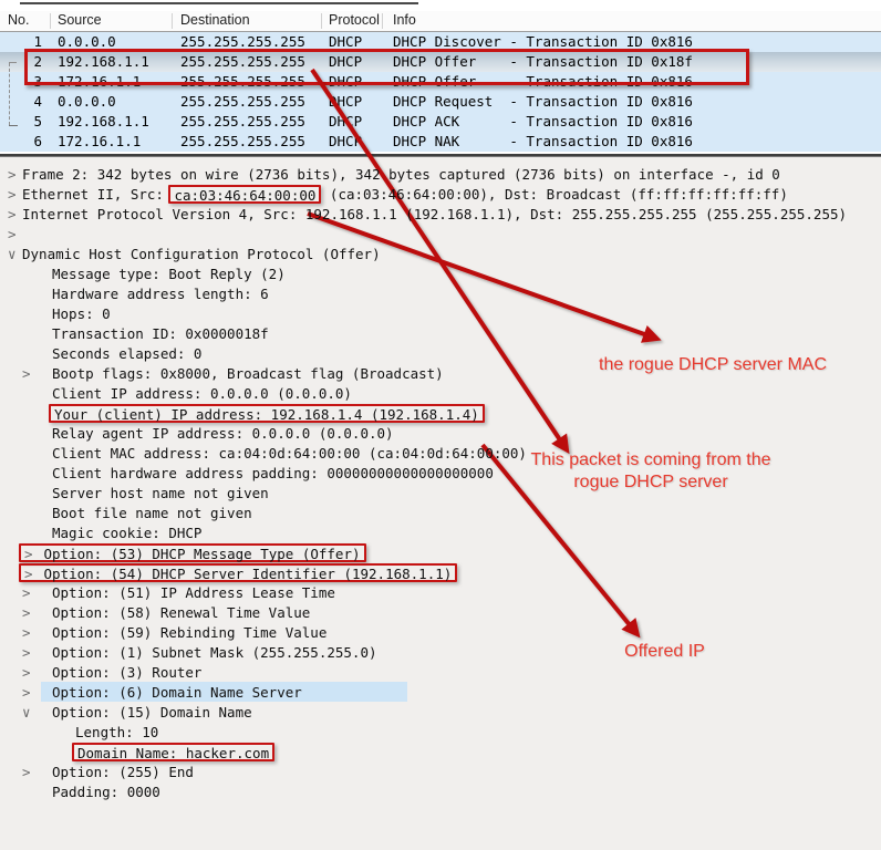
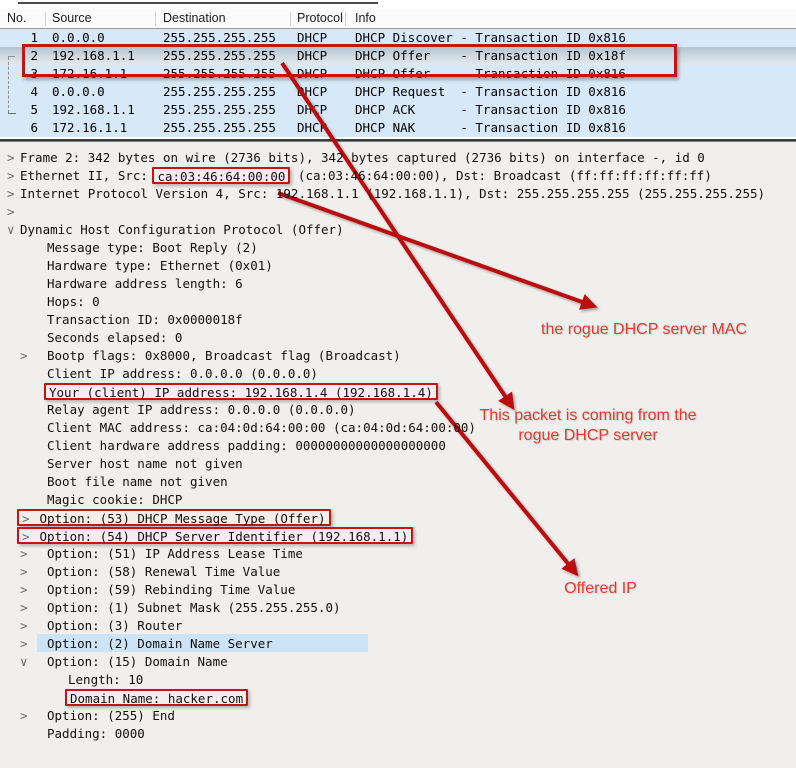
  No.
  Source
  Destination
  Protocol
  Info
  1
  0.0.0.0
  255.255.255.255
  DHCP
  DHCP Discover - Transaction ID 0x816
  2
  192.168.1.1
  255.255.255.255
  DHCP
  DHCP Offer - Transaction ID 0x18f
  3
  172.16.1.1
  255.255.255.255
  DHCP
  DHCP Offer - Transaction ID 0x816
  4
  0.0.0.0
  255.255.255.255
  HCP
  DHCP Request - Transaction ID 0x816
  5
  192.168.1.1
  255.255.255.255
  DHCP
  DHCP ACK - Transaction ID 0x816
  6
  172.16.1.1
  255.255.255.255
  DHC
  DHCP NAK - Transaction ID 0x816
  >
  Frame 2: 342 bytes on wire (2736 bits), 342 bytes captured (2736 bits) on interface -, id 0
  >
  Ethernet II, Src:
  ca:03:46:64:00:00
  (ca:03:46:64:00:00), Dst: Broadcast (ff:ff:ff:ff:ff:ff)
  >
  Internet Protocol Version 4, Src: 192.168.1.1 (192.168.1.1), Dst: 255.255.255.255 (255.255.255.255)
  >
  ∨
  Dynamic Host Configuration Protocol (Offer)
  Message type: Boot Reply (2)
+ Hardware type: Ethernet (0x01)
  Hardware address length: 6
  Hops: 0
  Transaction ID: 0x0000018f
  Seconds elapsed: 0
  >
  Bootp flags: 0x8000, Broadcast flag (Broadcast)
  Client IP address: 0.0.0.0 (0.0.0.0)
  Your (client) IP address: 192.168.1.4 (192.168.1.4)
  Relay agent IP address: 0.0.0.0 (0.0.0.0)
  Client MAC address: ca:04:0d:64:00:00 (ca:04:0d:64:00:00)
  Client hardware address padding: 00000000000000000000
  Server host name not given
  Boot file name not given
  Magic cookie: DHCP
  > Option: (53) DHCP Message Type (Offer)
  > Option: (54) DHCP Server Identifier (192.168.1.1)
  >
  Option: (51) IP Address Lease Time
  >
  Option: (58) Renewal Time Value
  >
  Option: (59) Rebinding Time Value
  >
  Option: (1) Subnet Mask (255.255.255.0)
  >
  Option: (3) Router
  >
- Option: (6) Domain Name Server
+ Option: (2) Domain Name Server
  ∨
  Option: (15) Domain Name
  Length: 10
  Domain Name: hacker.com
  >
  Option: (255) End
  Padding: 0000
  the rogue DHCP server MAC
  This packet is coming from the
  rogue DHCP server
  Offered IP
